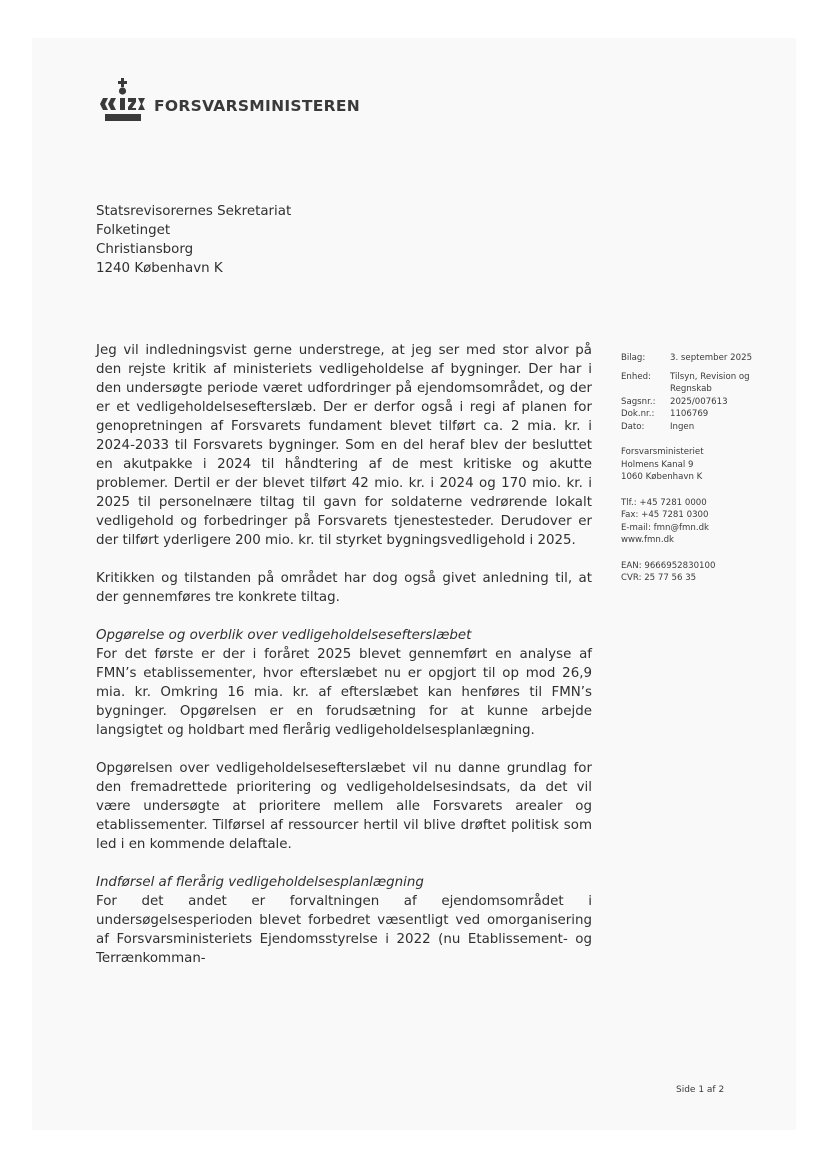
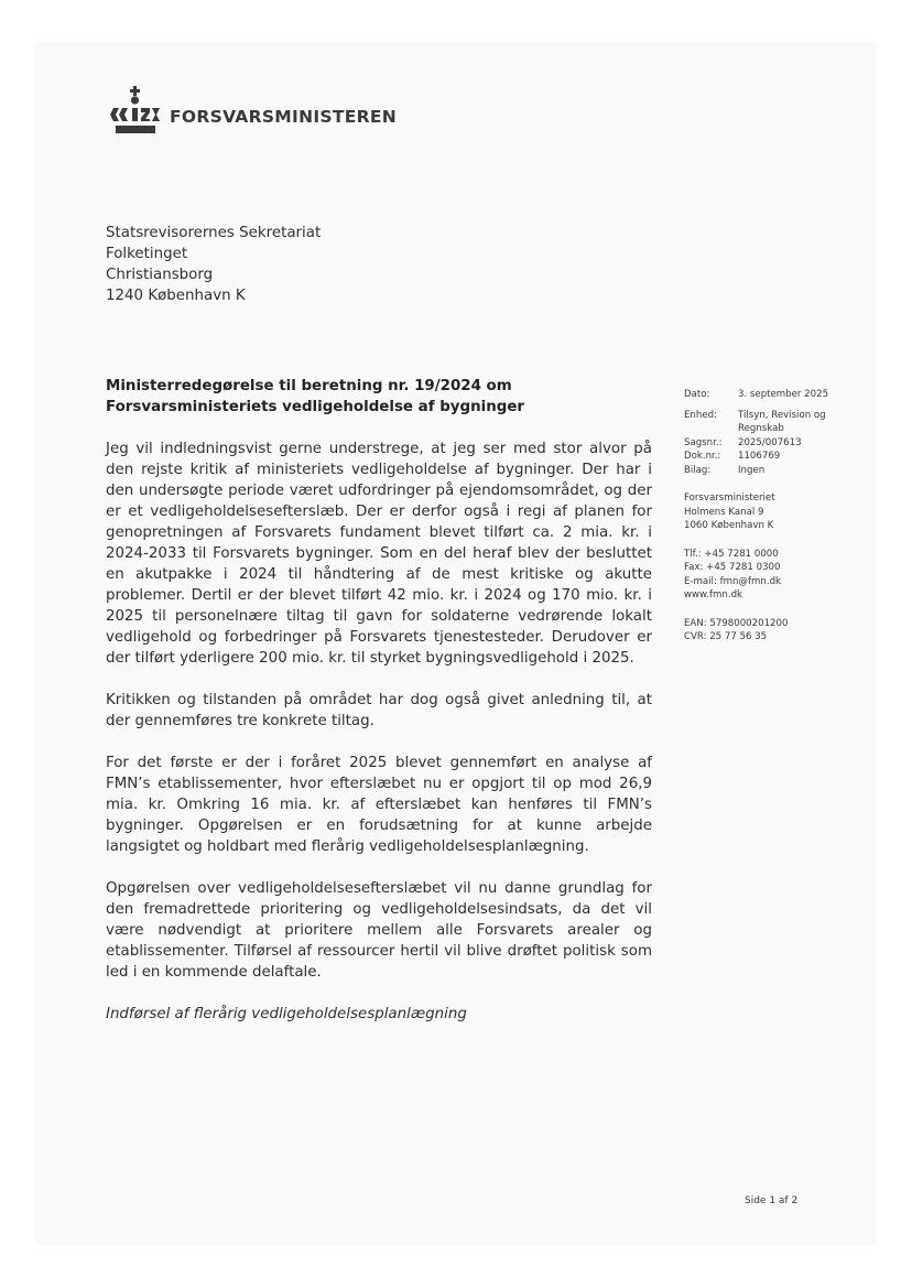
  FORSVARSMINISTEREN
  Statsrevisorernes Sekretariat
  Folketinget
  Christiansborg
  1240 København K
+ Ministerredegørelse til beretning nr. 19/2024 om Forsvarsministeriets vedligeholdelse af bygninger
  Jeg vil indledningsvist gerne understrege, at jeg ser med stor alvor på den rejste kritik af ministeriets vedligeholdelse af bygninger. Der har i den undersøgte periode været udfordringer på ejendomsområdet, og der er et vedligeholdelsesefterslæb. Der er derfor også i regi af planen for genopretningen af Forsvarets fundament blevet tilført ca. 2 mia. kr. i 2024-2033 til Forsvarets bygninger. Som en del heraf blev der besluttet en akutpakke i 2024 til håndtering af de mest kritiske og akutte problemer. Dertil er der blevet tilført 42 mio. kr. i 2024 og 170 mio. kr. i 2025 til personelnære tiltag til gavn for soldaterne vedrørende lokalt vedligehold og forbedringer på Forsvarets tjenestesteder. Derudover er der tilført yderligere 200 mio. kr. til styrket bygningsvedligehold i 2025.
  Kritikken og tilstanden på området har dog også givet anledning til, at der gennemføres tre konkrete tiltag.
- Opgørelse og overblik over vedligeholdelsesefterslæbet
  For det første er der i foråret 2025 blevet gennemført en analyse af FMN’s etablissementer, hvor efterslæbet nu er opgjort til op mod 26,9 mia. kr. Omkring 16 mia. kr. af efterslæbet kan henføres til FMN’s bygninger. Opgørelsen er en forudsætning for at kunne arbejde langsigtet og holdbart med flerårig vedligeholdelsesplanlægning.
- Opgørelsen over vedligeholdelsesefterslæbet vil nu danne grundlag for den fremadrettede prioritering og vedligeholdelsesindsats, da det vil være undersøgte at prioritere mellem alle Forsvarets arealer og etablissementer. Tilførsel af ressourcer hertil vil blive drøftet politisk som led i en kommende delaftale.
+ Opgørelsen over vedligeholdelsesefterslæbet vil nu danne grundlag for den fremadrettede prioritering og vedligeholdelsesindsats, da det vil være nødvendigt at prioritere mellem alle Forsvarets arealer og etablissementer. Tilførsel af ressourcer hertil vil blive drøftet politisk som led i en kommende delaftale.
  Indførsel af flerårig vedligeholdelsesplanlægning
- For det andet er forvaltningen af ejendomsområdet i undersøgelsesperioden blevet forbedret væsentligt ved omorganisering af Forsvarsministeriets Ejendomsstyrelse i 2022 (nu Etablissement- og Terrænkomman-
- Bilag:
+ Dato:
  3. september 2025
  Enhed:
  Tilsyn, Revision og Regnskab
  Sagsnr.:
  2025/007613
  Dok.nr.:
  1106769
- Dato:
+ Bilag:
  Ingen
  Forsvarsministeriet
  Holmens Kanal 9
  1060 København K
  Tlf.: +45 7281 0000
  Fax: +45 7281 0300
  E-mail: fmn@fmn.dk
  www.fmn.dk
- EAN: 9666952830100
+ EAN: 5798000201200
  CVR: 25 77 56 35
  Side 1 af 2
